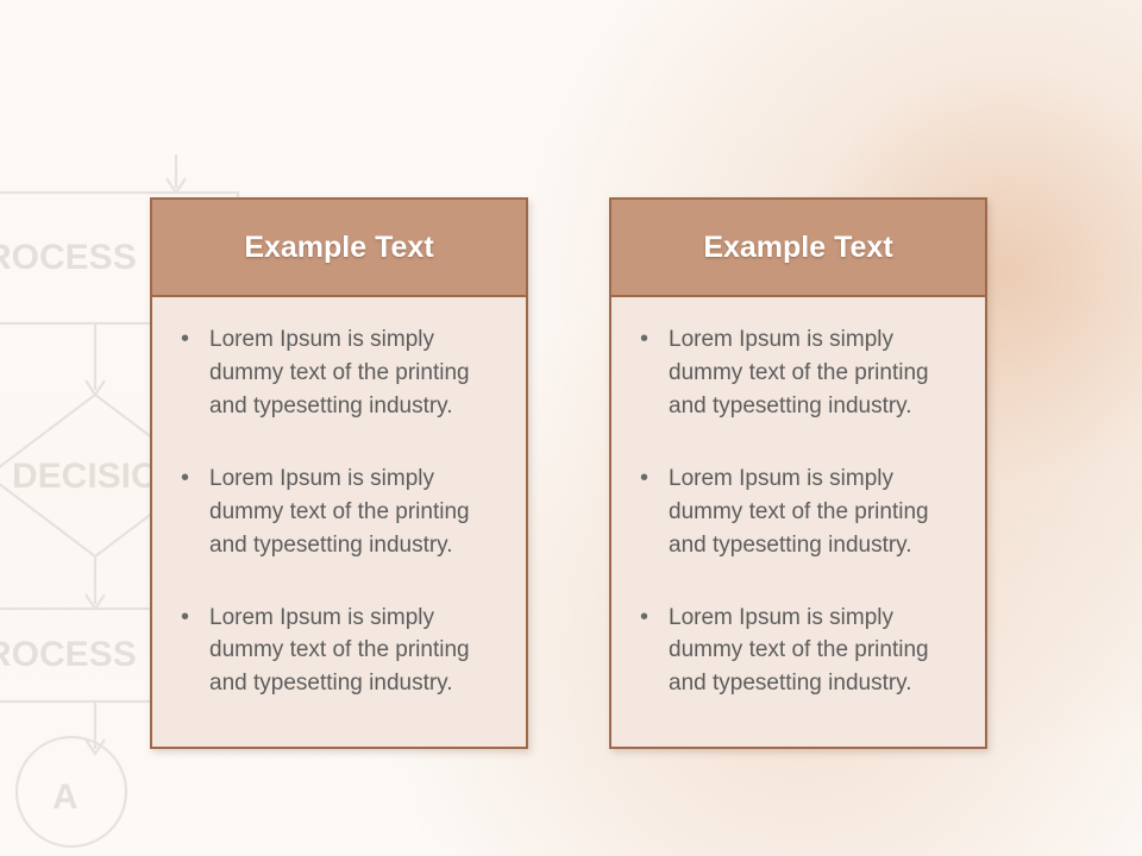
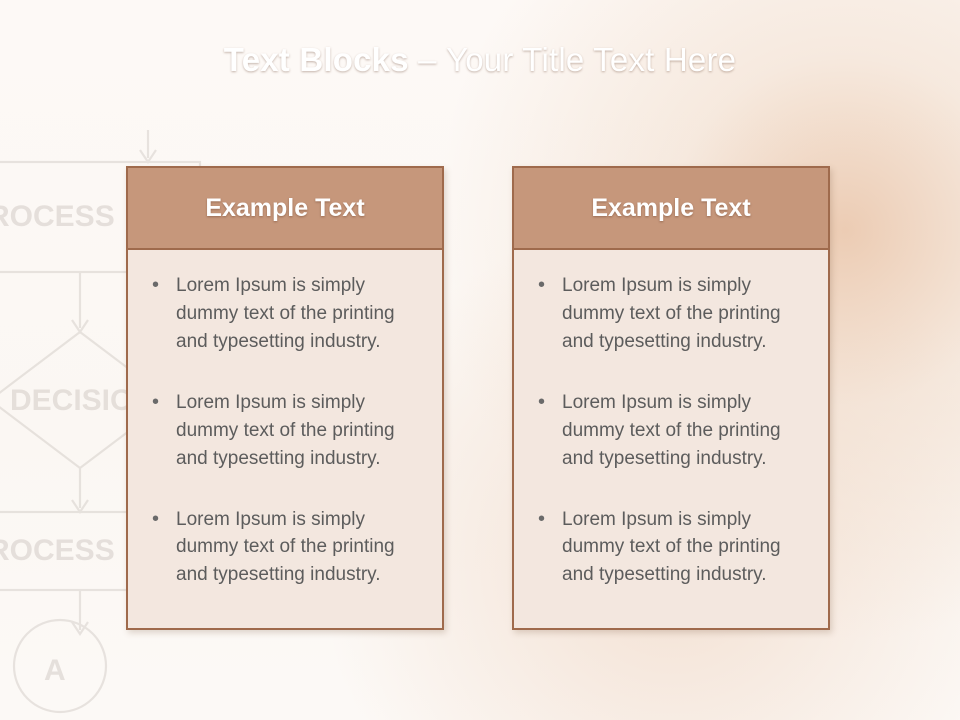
  OCESS
  DECISIO
  OCESS
  A
+ Text Blocks
+ –
+ Your Title Text Here
  Example Text
  Lorem Ipsum is simply dummy text of the printing and typesetting industry.
  Lorem Ipsum is simply dummy text of the printing and typesetting industry.
  Lorem Ipsum is simply dummy text of the printing and typesetting industry.
  Example Text
  Lorem Ipsum is simply dummy text of the printing and typesetting industry.
  Lorem Ipsum is simply dummy text of the printing and typesetting industry.
  Lorem Ipsum is simply dummy text of the printing and typesetting industry.
